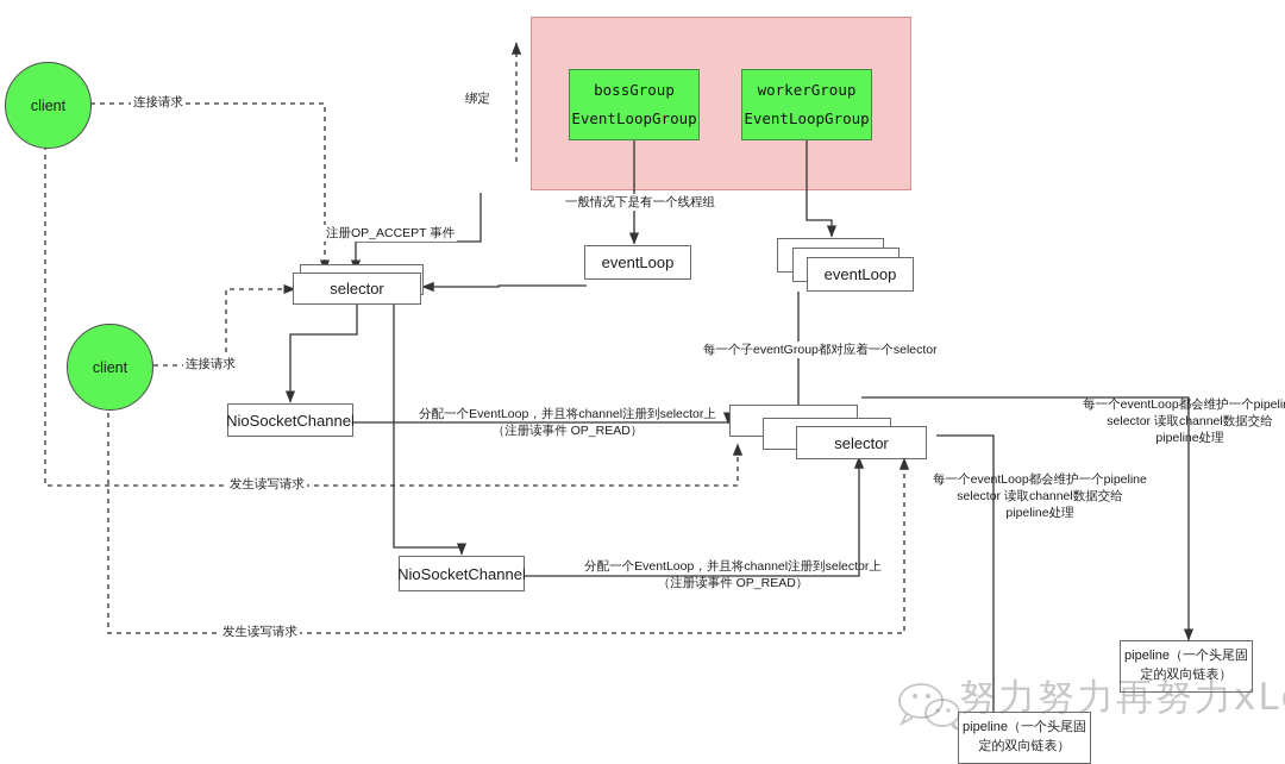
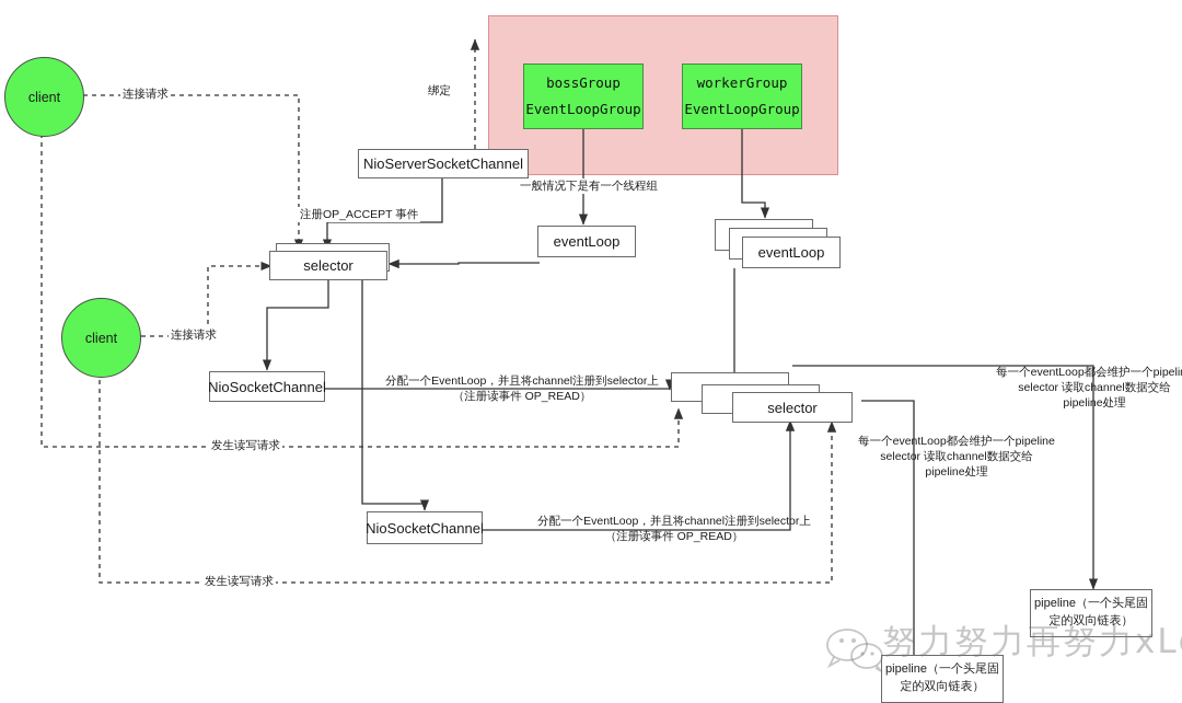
  client
  client
  bossGroup
  EventLoopGroup
  workerGroup
  EventLoopGroup
+ NioServerSocketChannel
  eventLoop
  eventLoop
  selector
  selector
  NioSocketChannel
  NioSocketChannel
  pipeline（一个头尾固
  定的双向链表）
  pipeline（一个头尾固
  定的双向链表）
  绑定
  连接请求
  连接请求
  注册OP_ACCEPT 事件
  一般情况下是有一个线程组
- 每一个子eventGroup都对应着一个selector
  分配一个EventLoop，并且将channel注册到selector上
  （注册读事件 OP_READ）
  分配一个EventLoop，并且将channel注册到selector上
  （注册读事件 OP_READ）
  发生读写请求
  发生读写请求
  每一个eventLoop都会维护一个pipeli
  selector 读取channel数据交给
  pipeline处理
  每一个eventLoop都会维护一个pipeline
  selector 读取channel数据交给
  pipeline处理
  努力努力再努力xL
